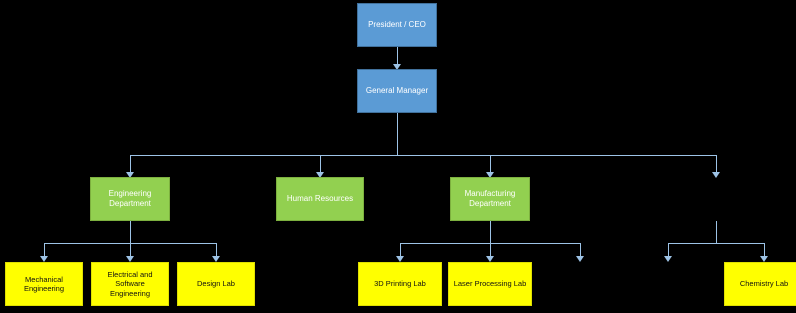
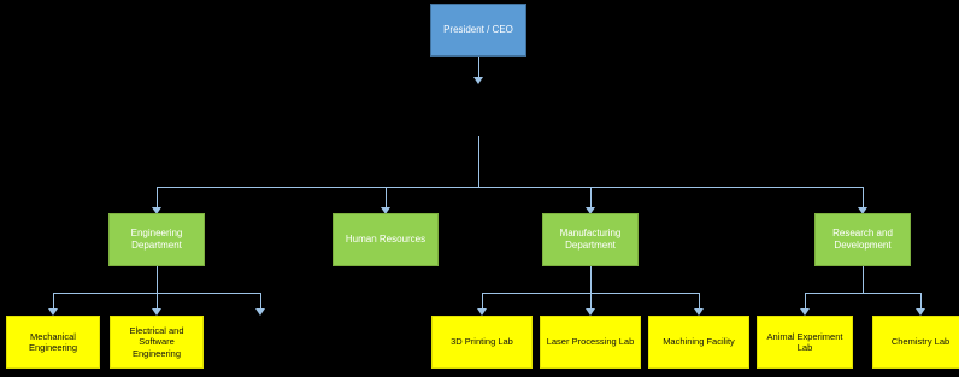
  President / CEO
- General Manager
  Engineering
  Department
  Human Resources
  Manufacturing
  Department
+ Research and
+ Development
  Mechanical
  Engineering
  Electrical and
  Software
  Engineering
- Design Lab
  3D Printing Lab
  Laser Processing Lab
+ Machining Facility
+ Animal Experiment
+ Lab
  Chemistry Lab
